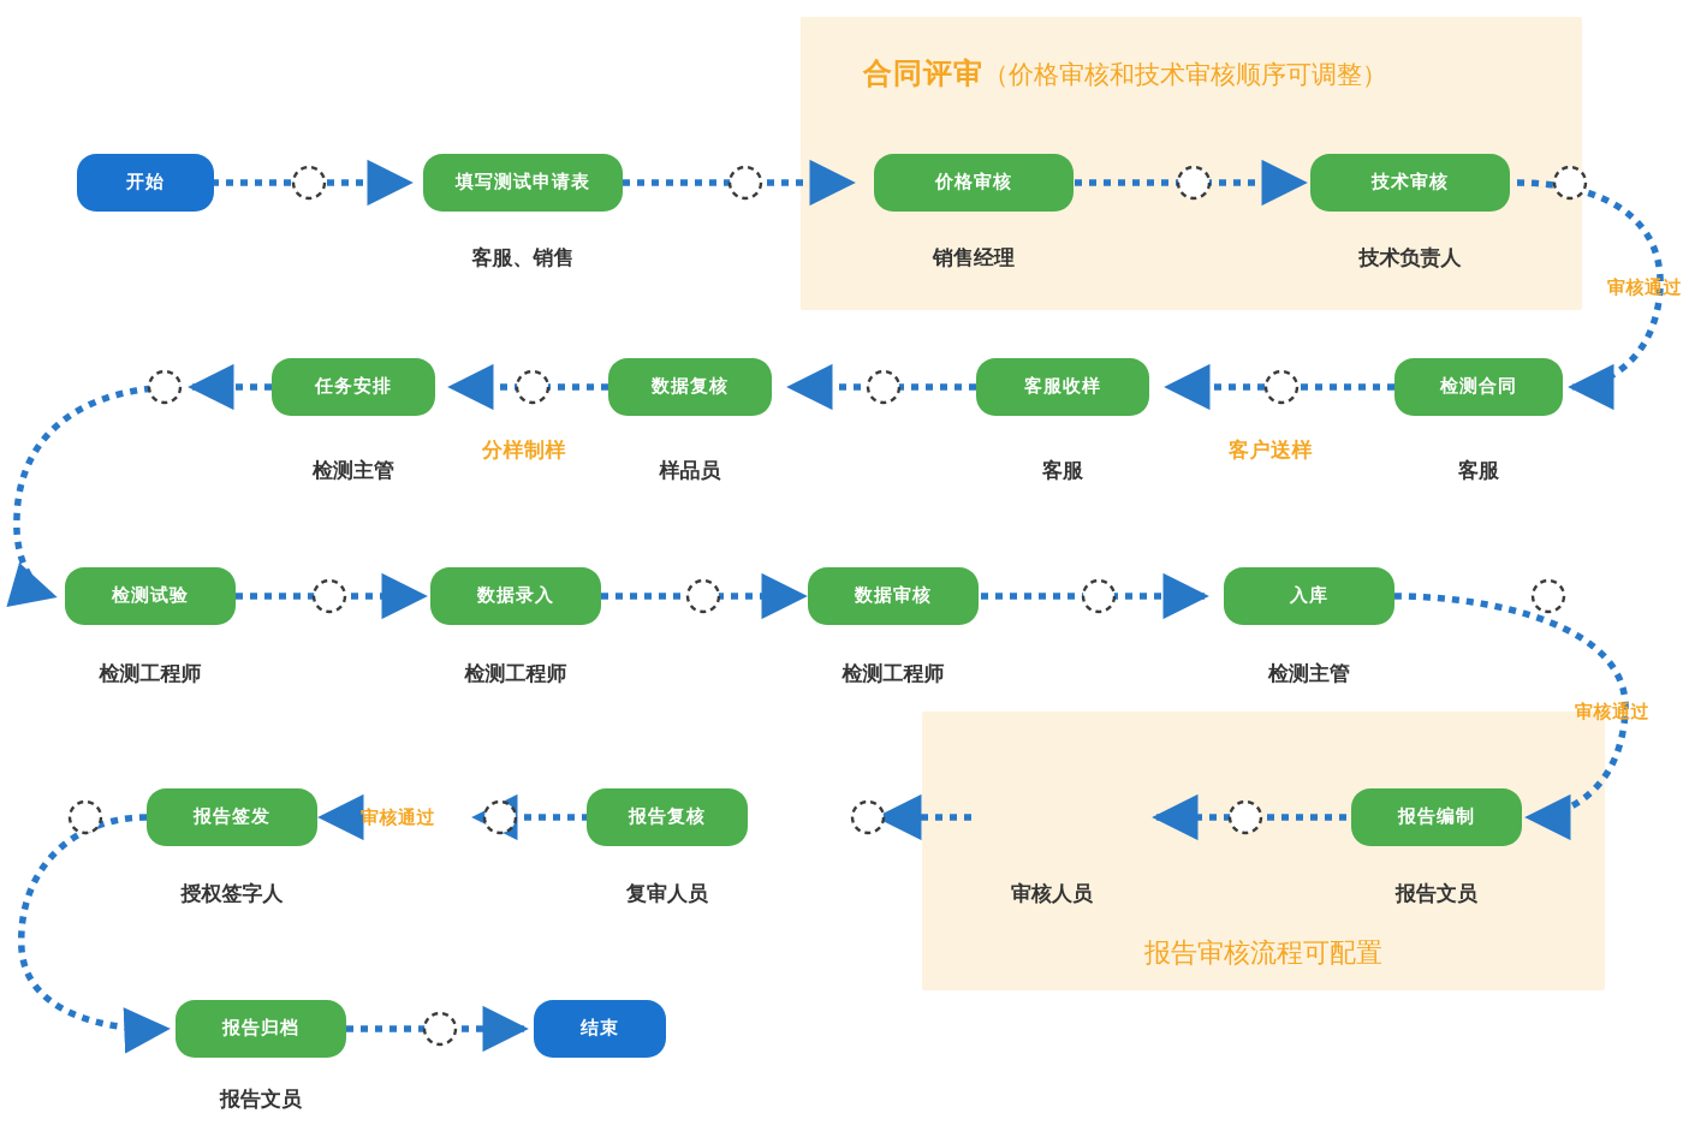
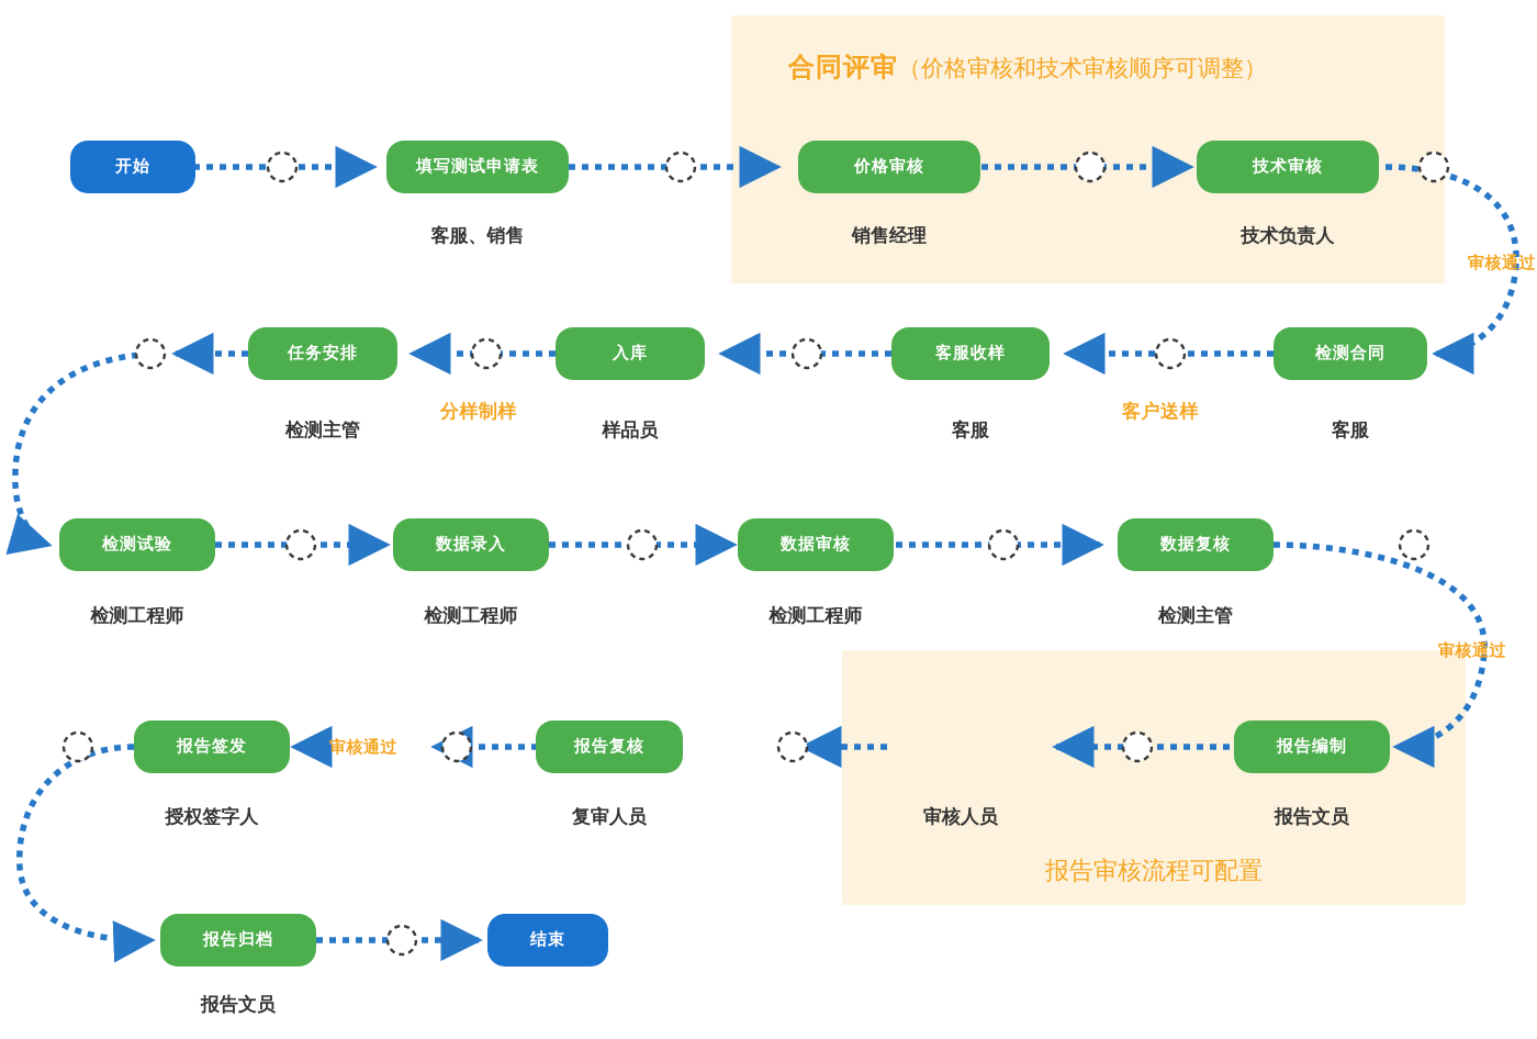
  合同评审（价格审核和技术审核顺序可调整）
  报告审核流程可配置
  开始
  填写测试申请表
  客服、销售
  价格审核
  销售经理
  技术审核
  技术负责人
  审核通过
  检测合同
  客服
  客户送样
  客服收样
  客服
- 数据复核
+ 入库
  样品员
  分样制样
  任务安排
  检测主管
  检测试验
  检测工程师
  数据录入
  检测工程师
  数据审核
  检测工程师
- 入库
+ 数据复核
  检测主管
  审核通过
  报告编制
  报告文员
  审核人员
  报告复核
  复审人员
  审核通过
  报告签发
  授权签字人
  报告归档
  报告文员
  结束
